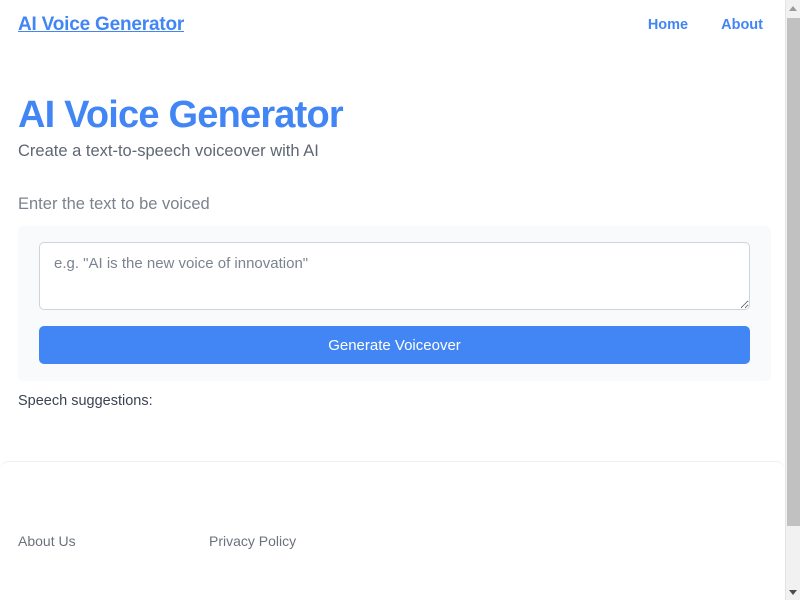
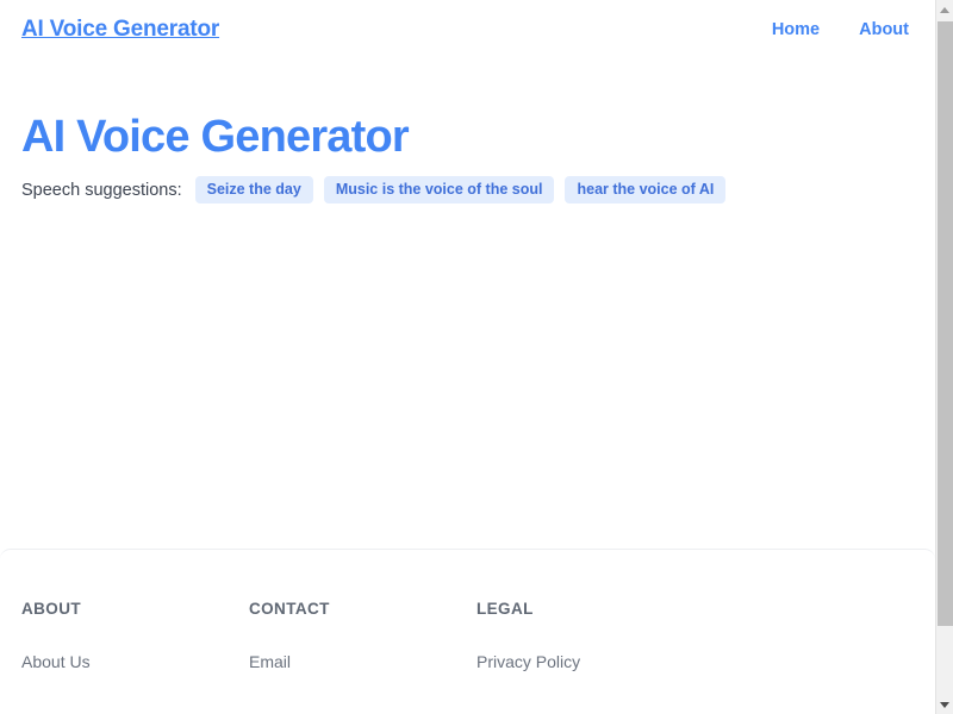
  AI Voice Generator
  Home
  About
  AI Voice Generator
- Create a text-to-speech voiceover with AI
- Enter the text to be voiced
- e.g. "AI is the new voice of innovation"
- Generate Voiceover
  Speech suggestions:
+ Seize the day
+ Music is the voice of the soul
+ hear the voice of AI
+ ABOUT
  About Us
+ CONTACT
+ Email
+ LEGAL
  Privacy Policy
